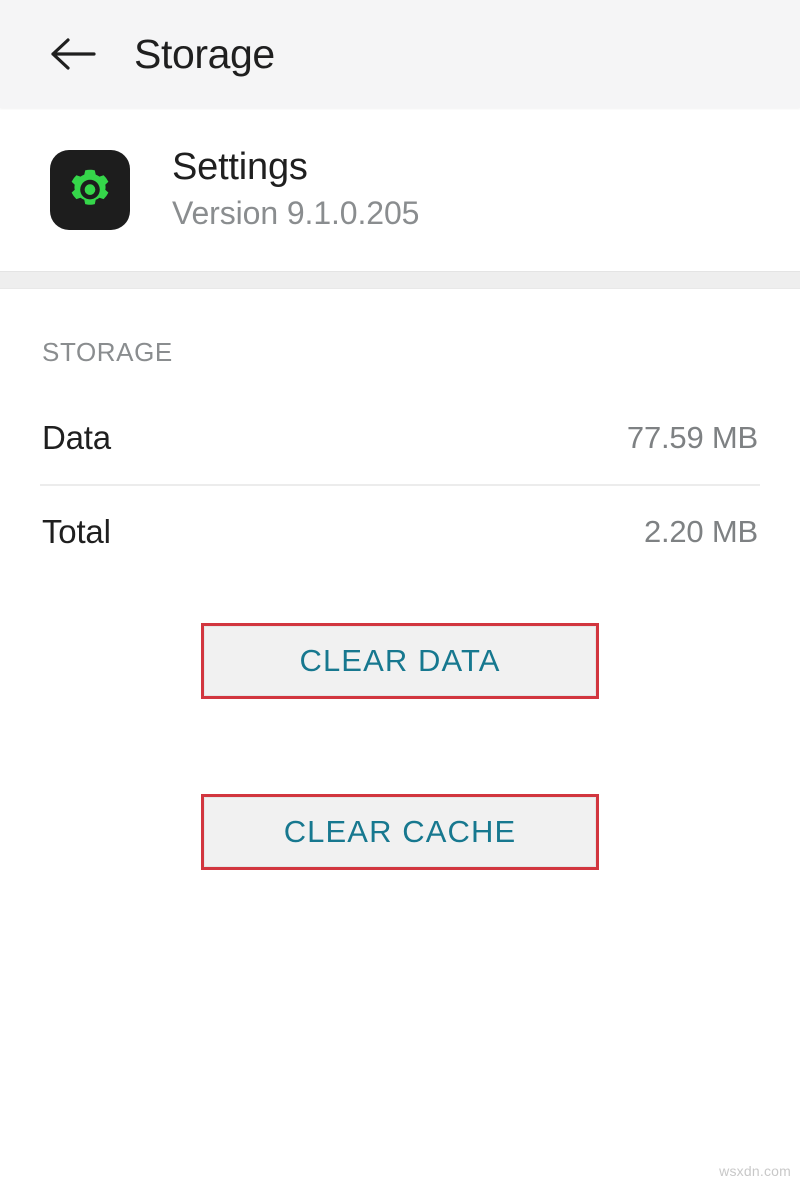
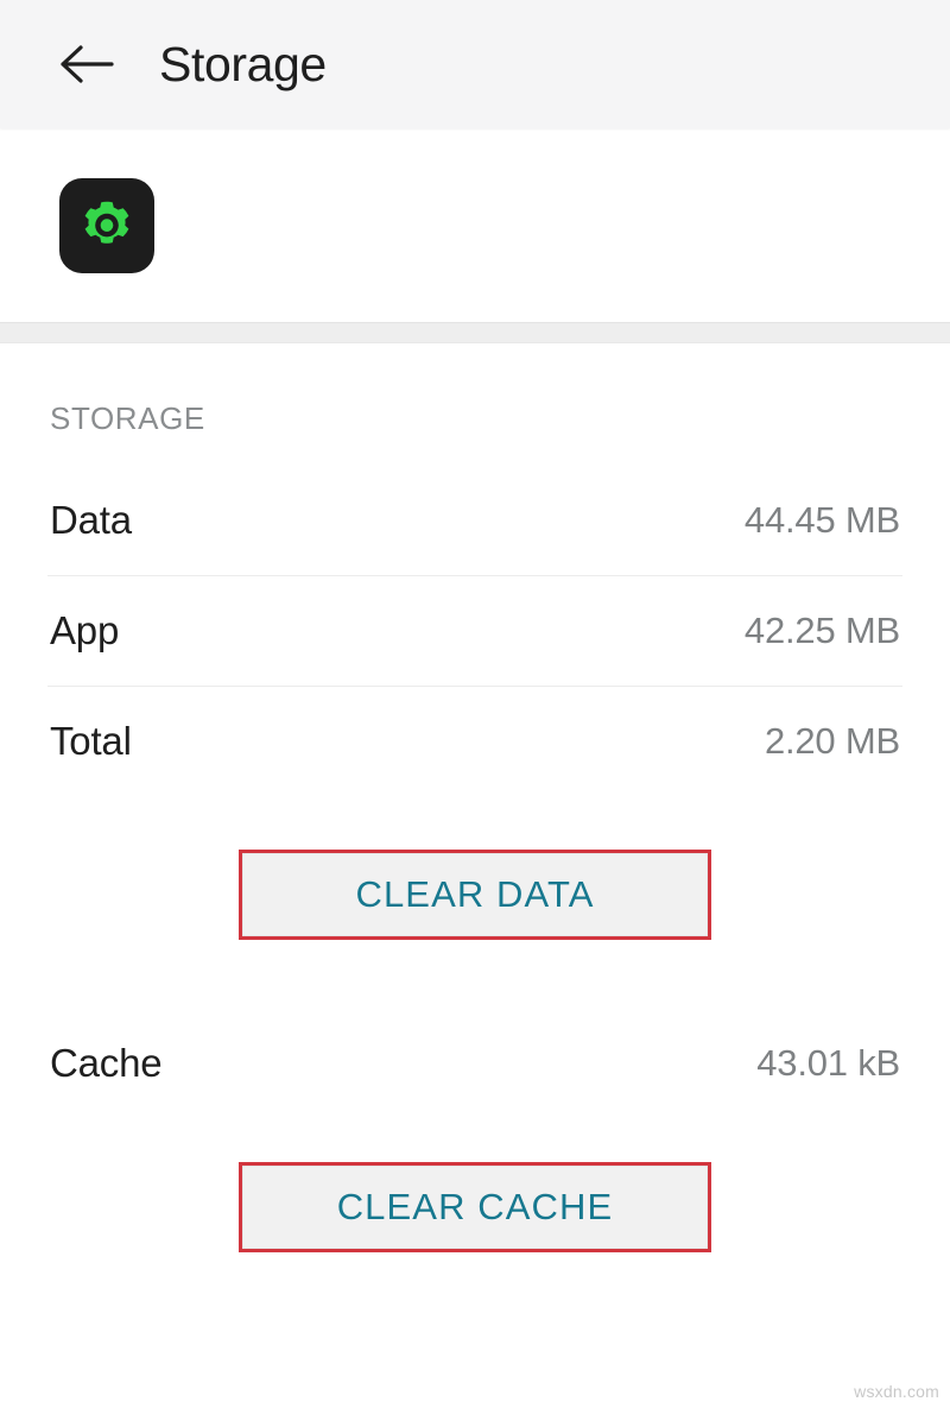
  Storage
- Settings
- Version 9.1.0.205
  STORAGE
  Data
- 77.59 MB
+ 44.45 MB
+ App
+ 42.25 MB
  Total
  2.20 MB
  CLEAR DATA
+ Cache
+ 43.01 kB
  CLEAR CACHE
  wsxdn.com
